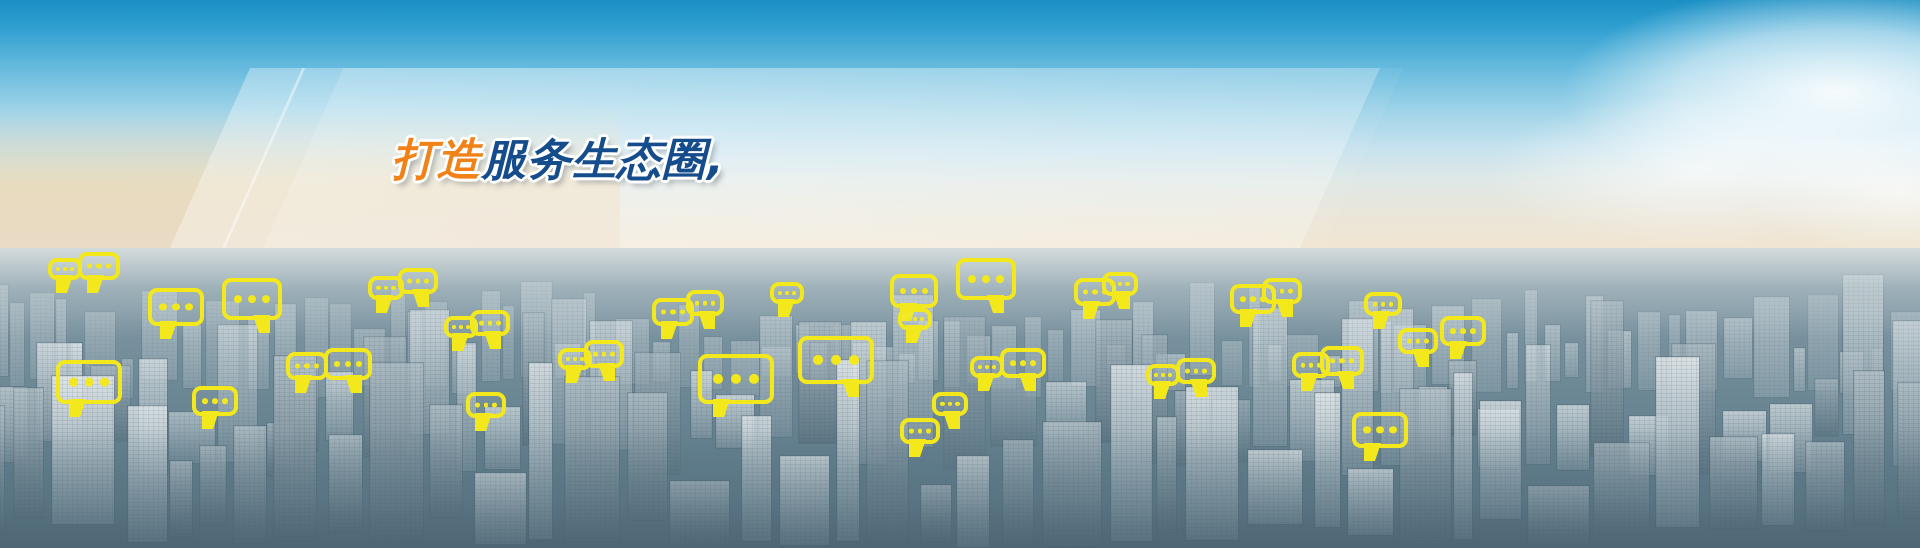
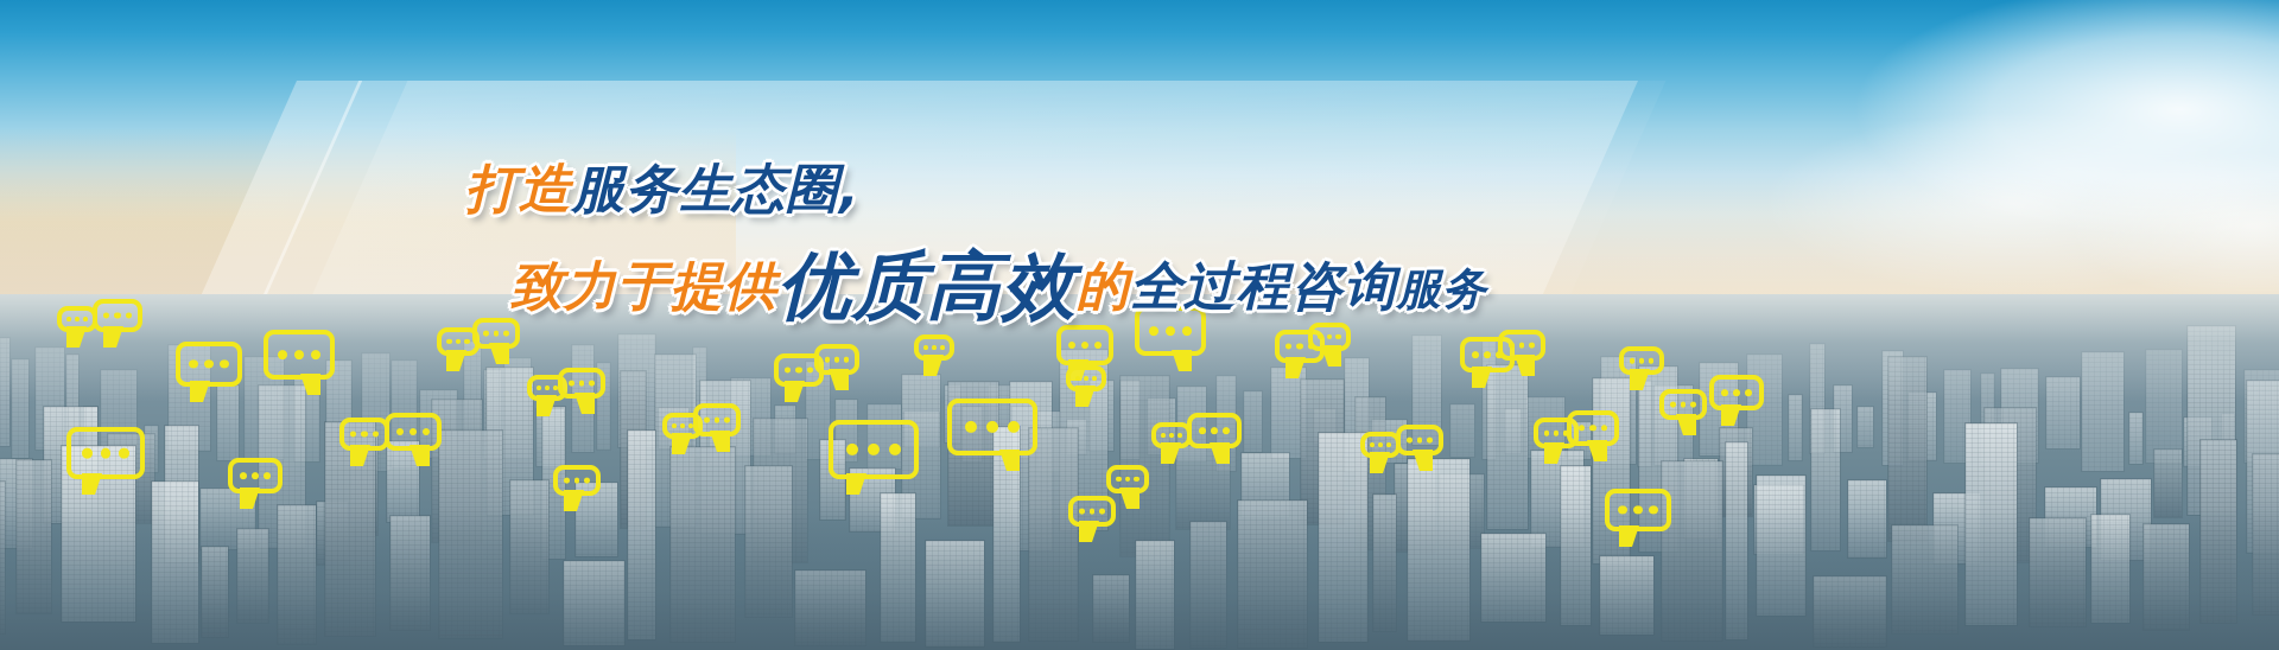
  打造服务生态圈,
+ 致力于提供优质高效的全过程咨询服务
